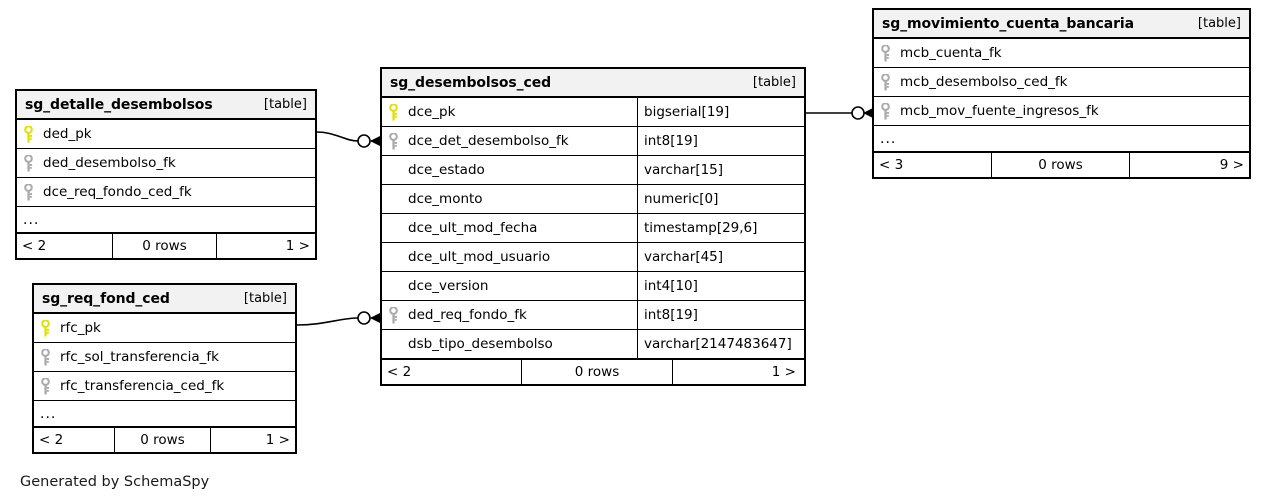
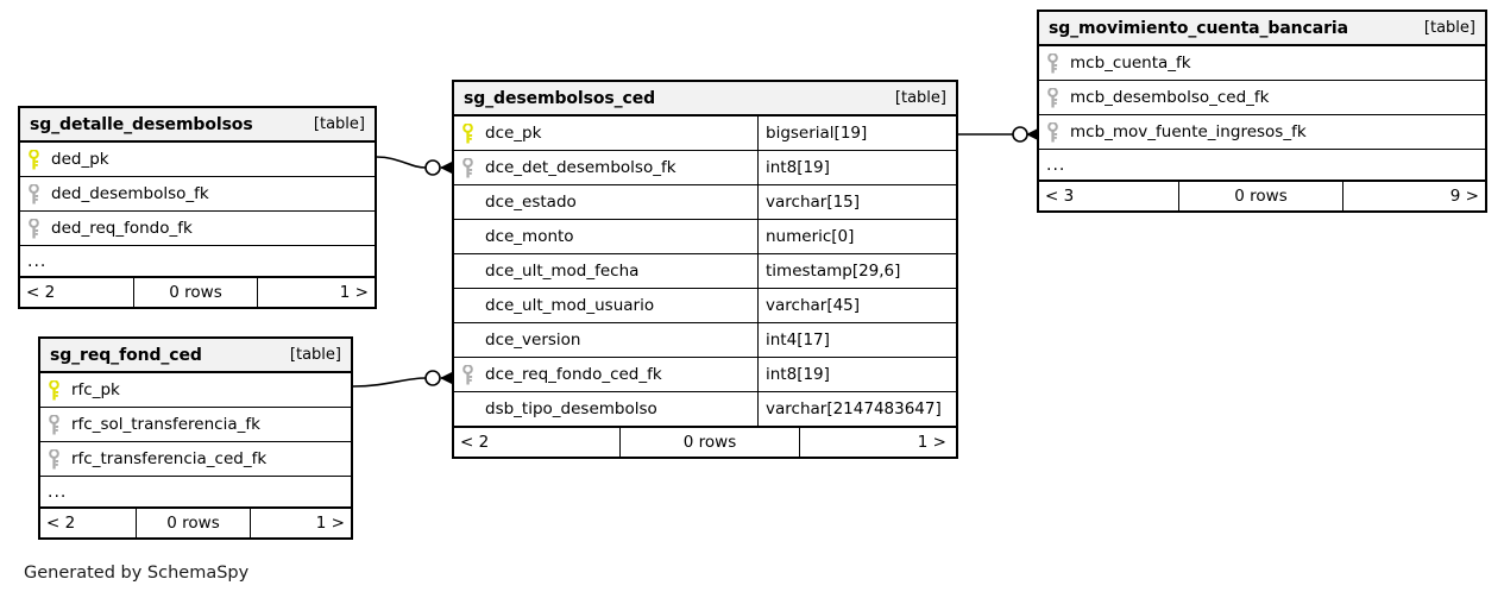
  sg_detalle_desembolsos
  [table]
  ded_pk
  ded_desembolso_fk
- dce_req_fondo_ced_fk
+ ded_req_fondo_fk
  ...
  < 2
  0 rows
  1 >
  sg_req_fond_ced
  [table]
  rfc_pk
  rfc_sol_transferencia_fk
  rfc_transferencia_ced_fk
  ...
  < 2
  0 rows
  1 >
  sg_desembolsos_ced
  [table]
  dce_pk
  bigserial[19]
  dce_det_desembolso_fk
  int8[19]
  dce_estado
  varchar[15]
  dce_monto
  numeric[0]
  dce_ult_mod_fecha
  timestamp[29,6]
  dce_ult_mod_usuario
  varchar[45]
  dce_version
- int4[10]
+ int4[17]
- ded_req_fondo_fk
+ dce_req_fondo_ced_fk
  int8[19]
  dsb_tipo_desembolso
  varchar[2147483647]
  < 2
  0 rows
  1 >
  sg_movimiento_cuenta_bancaria
  [table]
  mcb_cuenta_fk
  mcb_desembolso_ced_fk
  mcb_mov_fuente_ingresos_fk
  ...
  < 3
  0 rows
  9 >
  Generated by SchemaSpy
